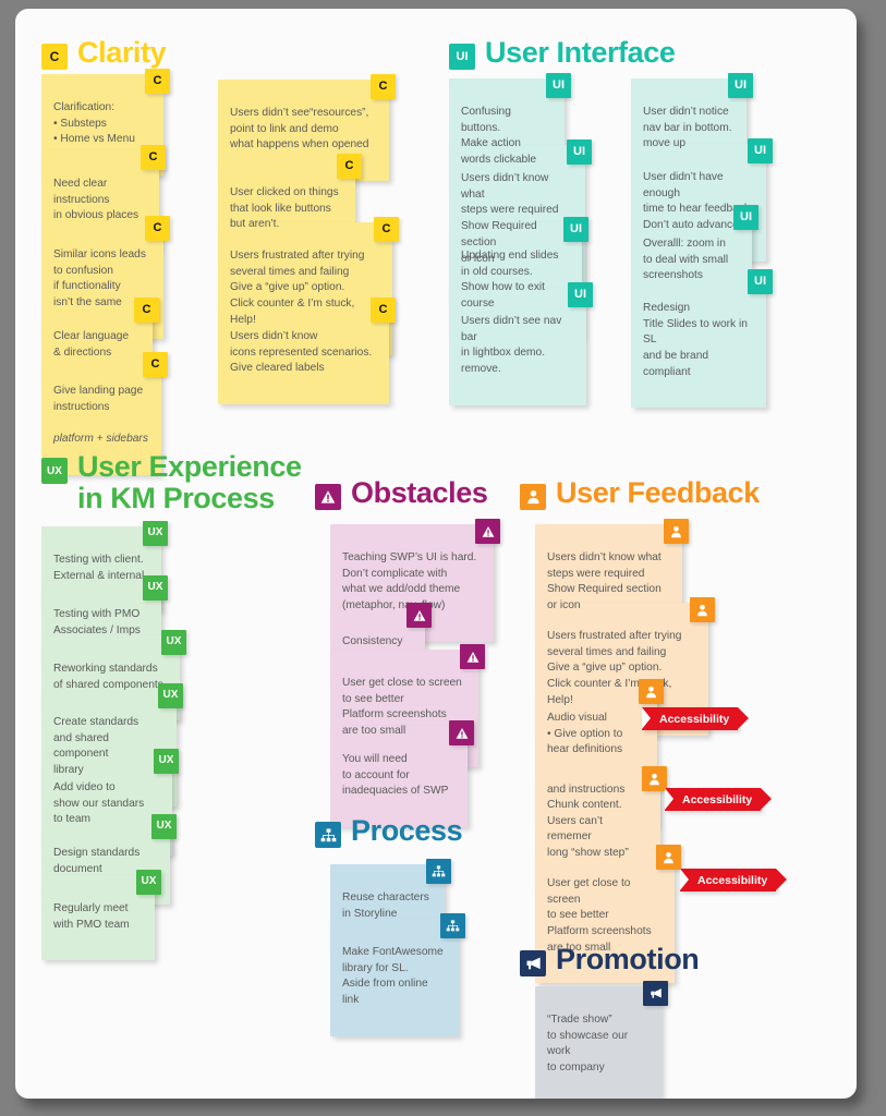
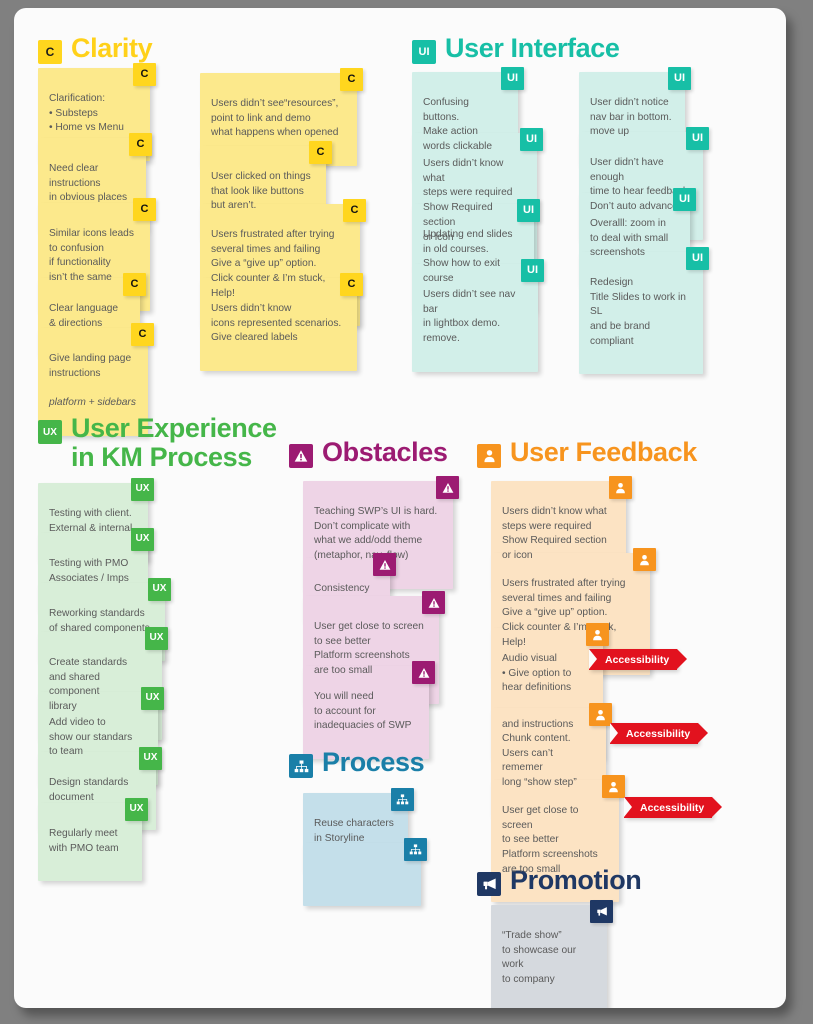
  C
  Clarity
  Clarification:
  • Substeps
  • Home vs Menu
  C
  Need clear
  instructions
  in obvious places
  C
  Similar icons leads
  to confusion
  if functionality
  isn’t the same
  C
  Clear language
  & directions
  C
  Give landing page
  instructions
  platform + sidebars
  C
  Users didn’t see“resources”,
  point to link and demo
  what happens when opened
  C
  User clicked on things
  that look like buttons
  but aren’t.
  C
  Users frustrated after trying
  several times and failing
  Give a “give up” option.
  Click counter & I’m stuck, Help!
  C
  Users didn’t know
  icons represented scenarios.
  Give cleared labels
  C
  UI
  User Interface
  Confusing buttons.
  Make action
  words clickable
  UI
  Users didn’t know what
  steps were required
  Show Required section
  or icon
  UI
  Updating end slides
  in old courses.
  Show how to exit course
  UI
  Users didn’t see nav bar
  in lightbox demo.
  remove.
  UI
  User didn’t notice
  nav bar in bottom.
  move up
  UI
  User didn’t have enough
  time to hear feedb
  Don’t auto advanc
  UI
  Overalll: zoom in
  to deal with small
  screenshots
  UI
  Redesign
  Title Slides to work in SL
  and be brand compliant
  UI
  UX
  User Experience
  in KM Process
  Testing with client.
  External & interna
  UX
  Testing with PMO
  Associates / Imps
  UX
  Reworking standards
  of shared component
  UX
  Create standards
  and shared component
  library
  UX
  Add video to
  show our standars
  to team
  UX
  Design standards
  document
  UX
  Regularly meet
  with PMO team
  UX
  Obstacles
  Teaching SWP’s UI is hard.
  Don’t complicate with
  what we add/odd theme
  Consistency
  User get close to screen
  to see better
  Platform screenshots
  are too small
  You will need
  to account for
  inadequacies of SWP
  Process
  Reuse characters
  in Storyline
- Make FontAwesome
- library for SL.
- Aside from online link
  User Feedback
  Users didn’t know what
  steps were required
  Show Required section
  or icon
  Users frustrated after trying
  several times and failing
  Give a “give up” option.
  Click counter & I’mk, Help!
  Accessibility
  Audio visual
  • Give option to
  hear definitions
  and instructions
  Accessibility
  Chunk content.
  Users can’t rememer
  long “show step”
  Accessibility
  User get close to screen
  to see better
  Platform screenshots
  are too small
  Promotion
  “Trade show”
  to showcase our work
  to company
